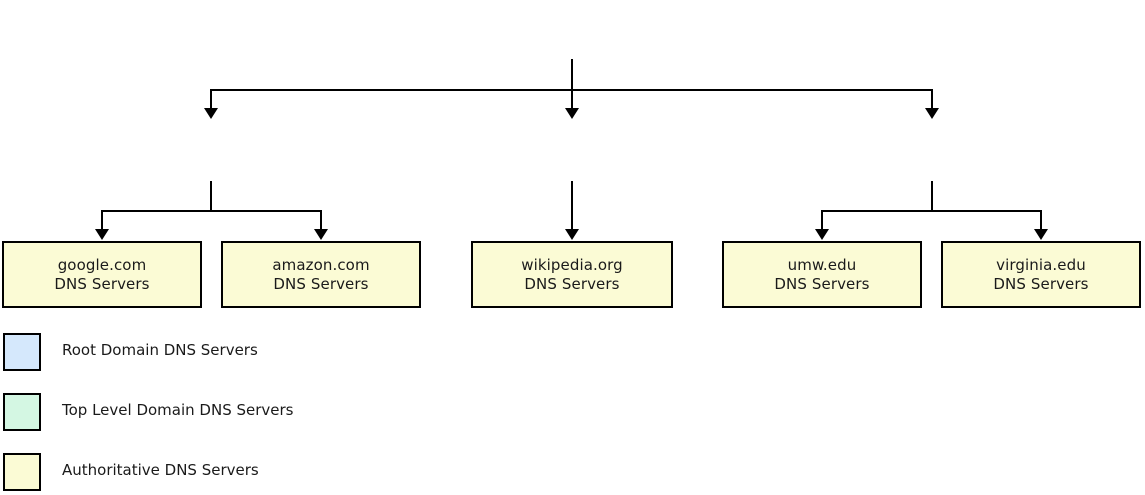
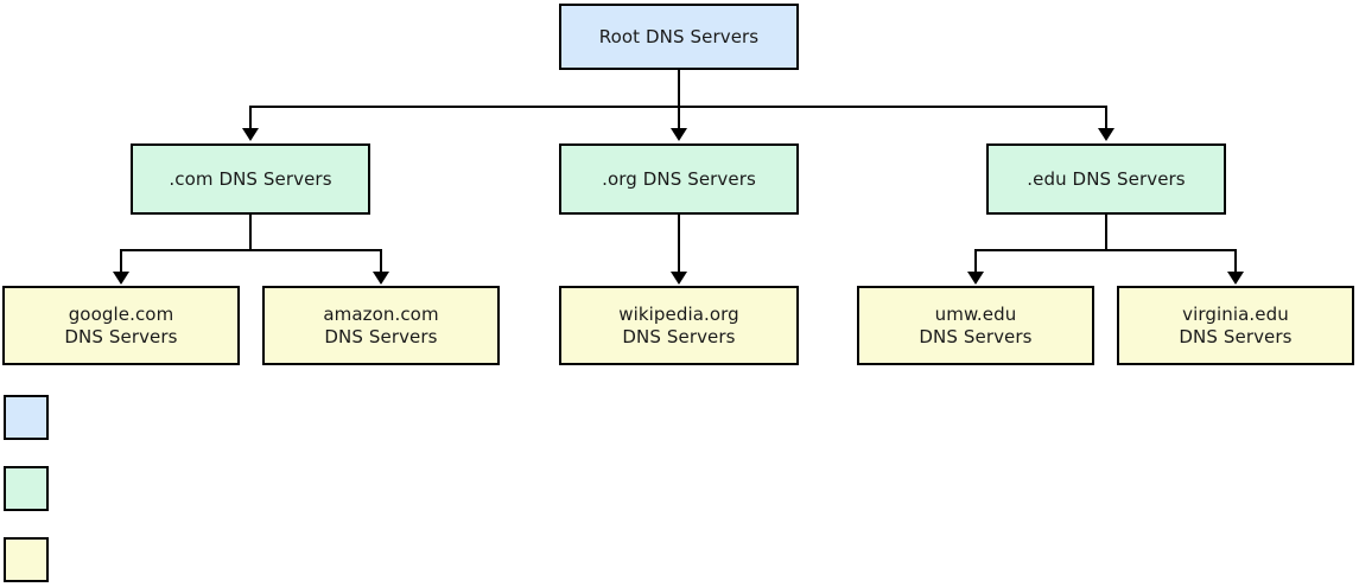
+ Root DNS Servers
+ .com DNS Servers
+ .org DNS Servers
+ .edu DNS Servers
  google.com
  DNS Servers
  amazon.com
  DNS Servers
  wikipedia.org
  DNS Servers
  umw.edu
  DNS Servers
  virginia.edu
  DNS Servers
- Root Domain DNS Servers
- Top Level Domain DNS Servers
- Authoritative DNS Servers
